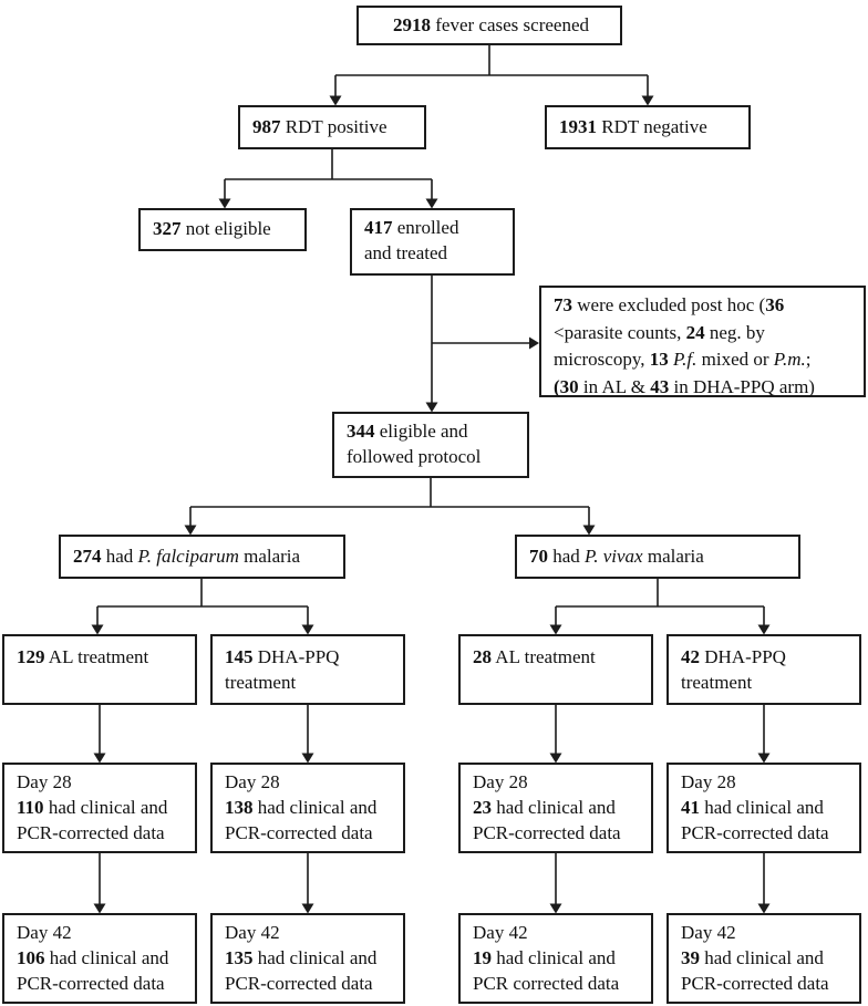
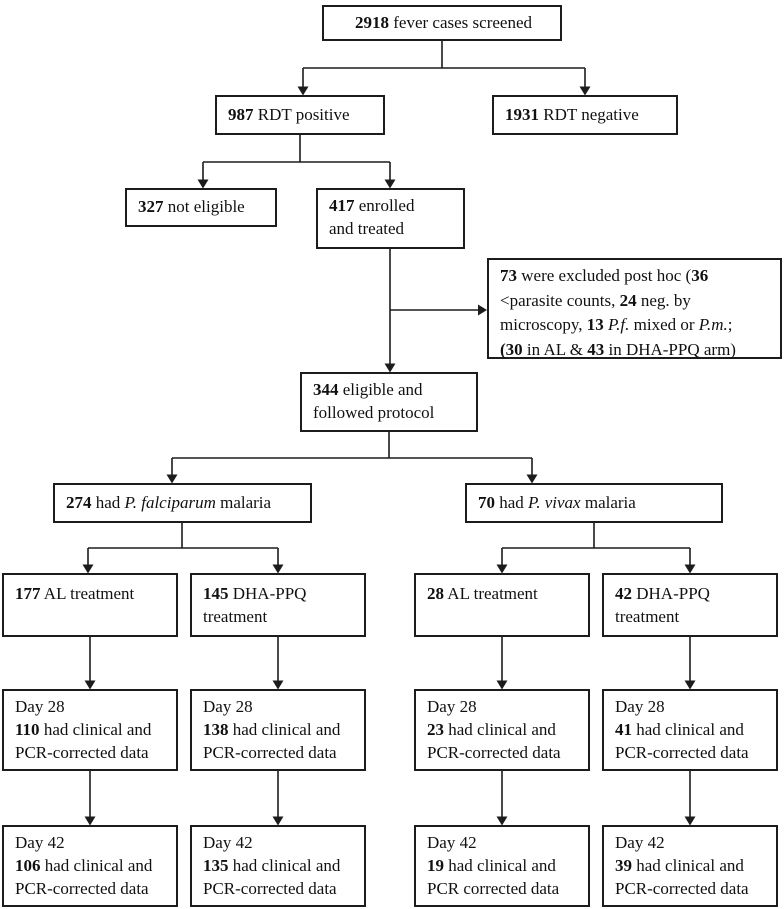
  2918 fever cases screened
  987 RDT positive
  1931 RDT negative
  327 not eligible
  417 enrolled
  and treated
  73 were excluded post hoc (36
  <parasite counts, 24 neg. by
  microscopy, 13 P.f. mixed or P.m.;
  (30 in AL & 43 in DHA-PPQ arm)
  344 eligible and
  followed protocol
  274 had P. falciparum malaria
  70 had P. vivax malaria
- 129 AL treatment
+ 177 AL treatment
  145 DHA-PPQ
  treatment
  28 AL treatment
  42 DHA-PPQ
  treatment
  Day 28
  110 had clinical and
  PCR-corrected data
  Day 28
  138 had clinical and
  PCR-corrected data
  Day 28
  23 had clinical and
  PCR-corrected data
  Day 28
  41 had clinical and
  PCR-corrected data
  Day 42
  106 had clinical and
  PCR-corrected data
  Day 42
  135 had clinical and
  PCR-corrected data
  Day 42
  19 had clinical and
  PCR corrected data
  Day 42
  39 had clinical and
  PCR-corrected data
